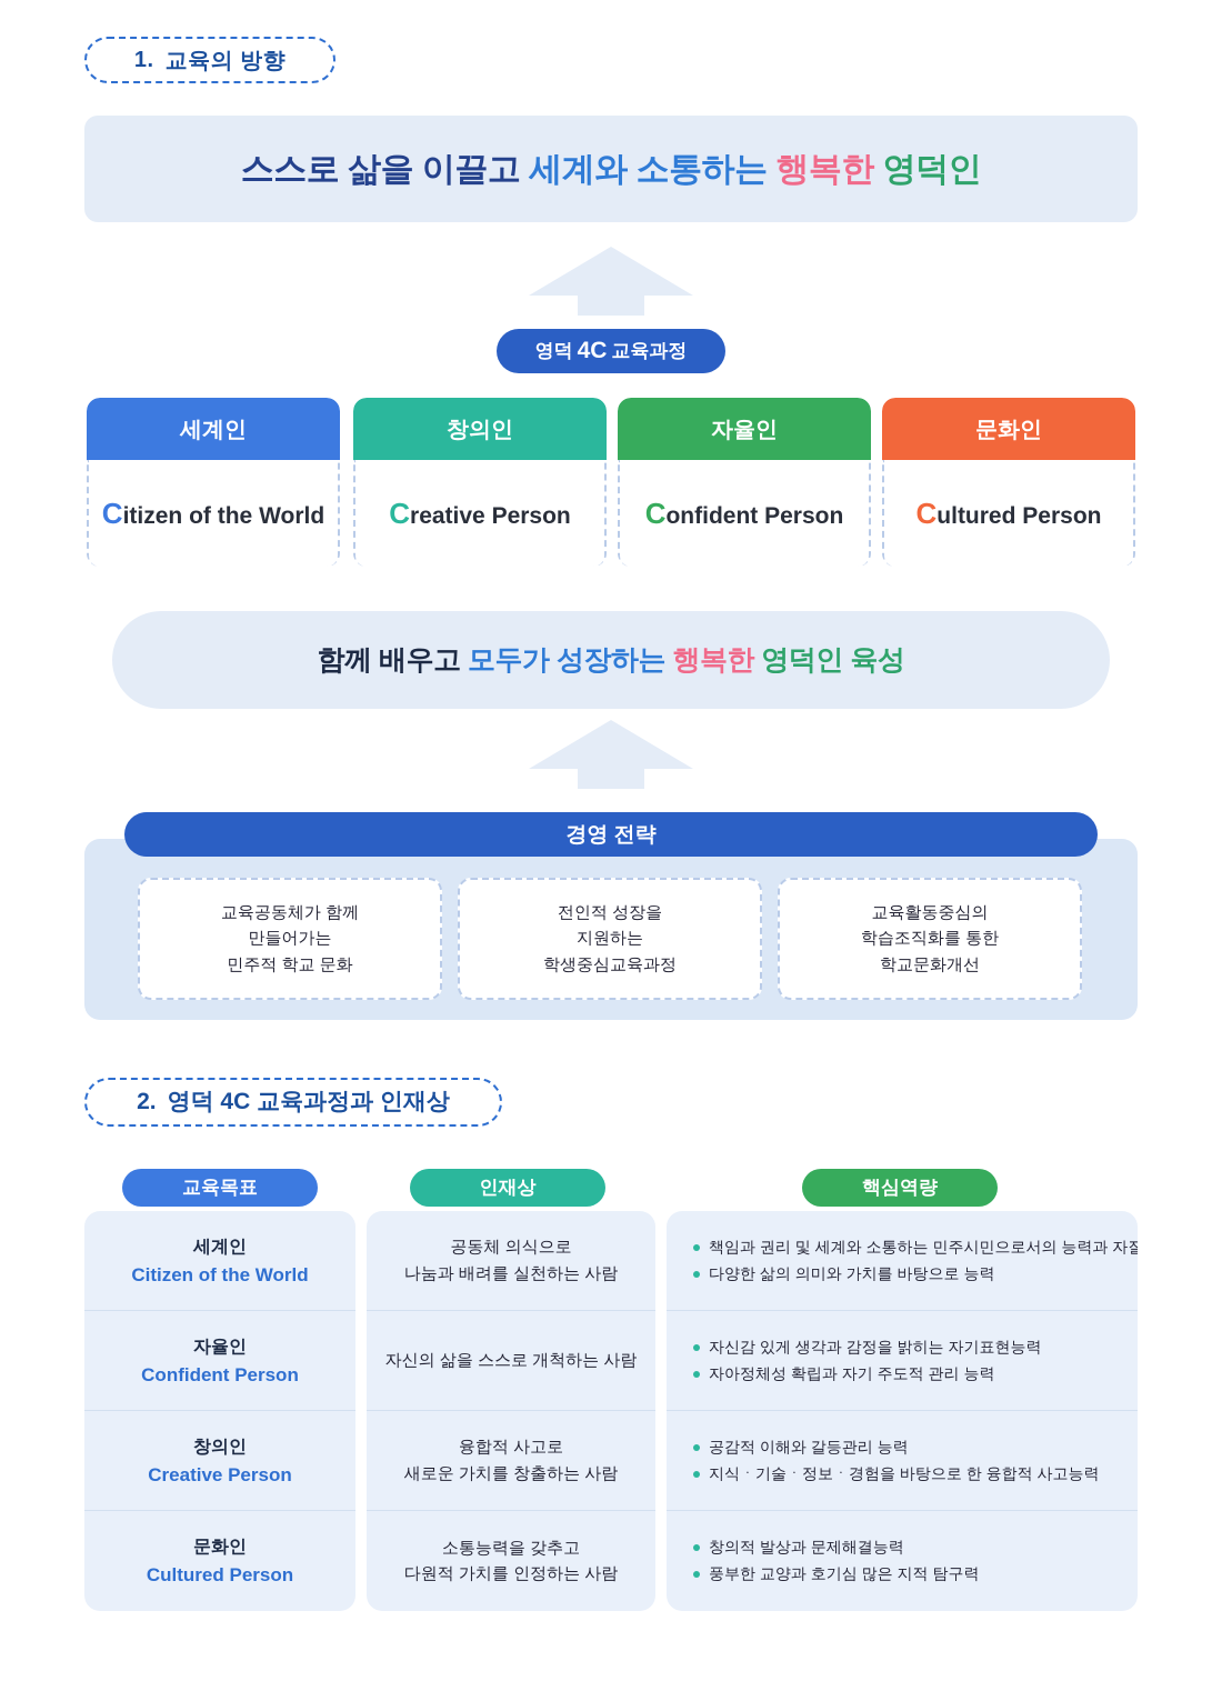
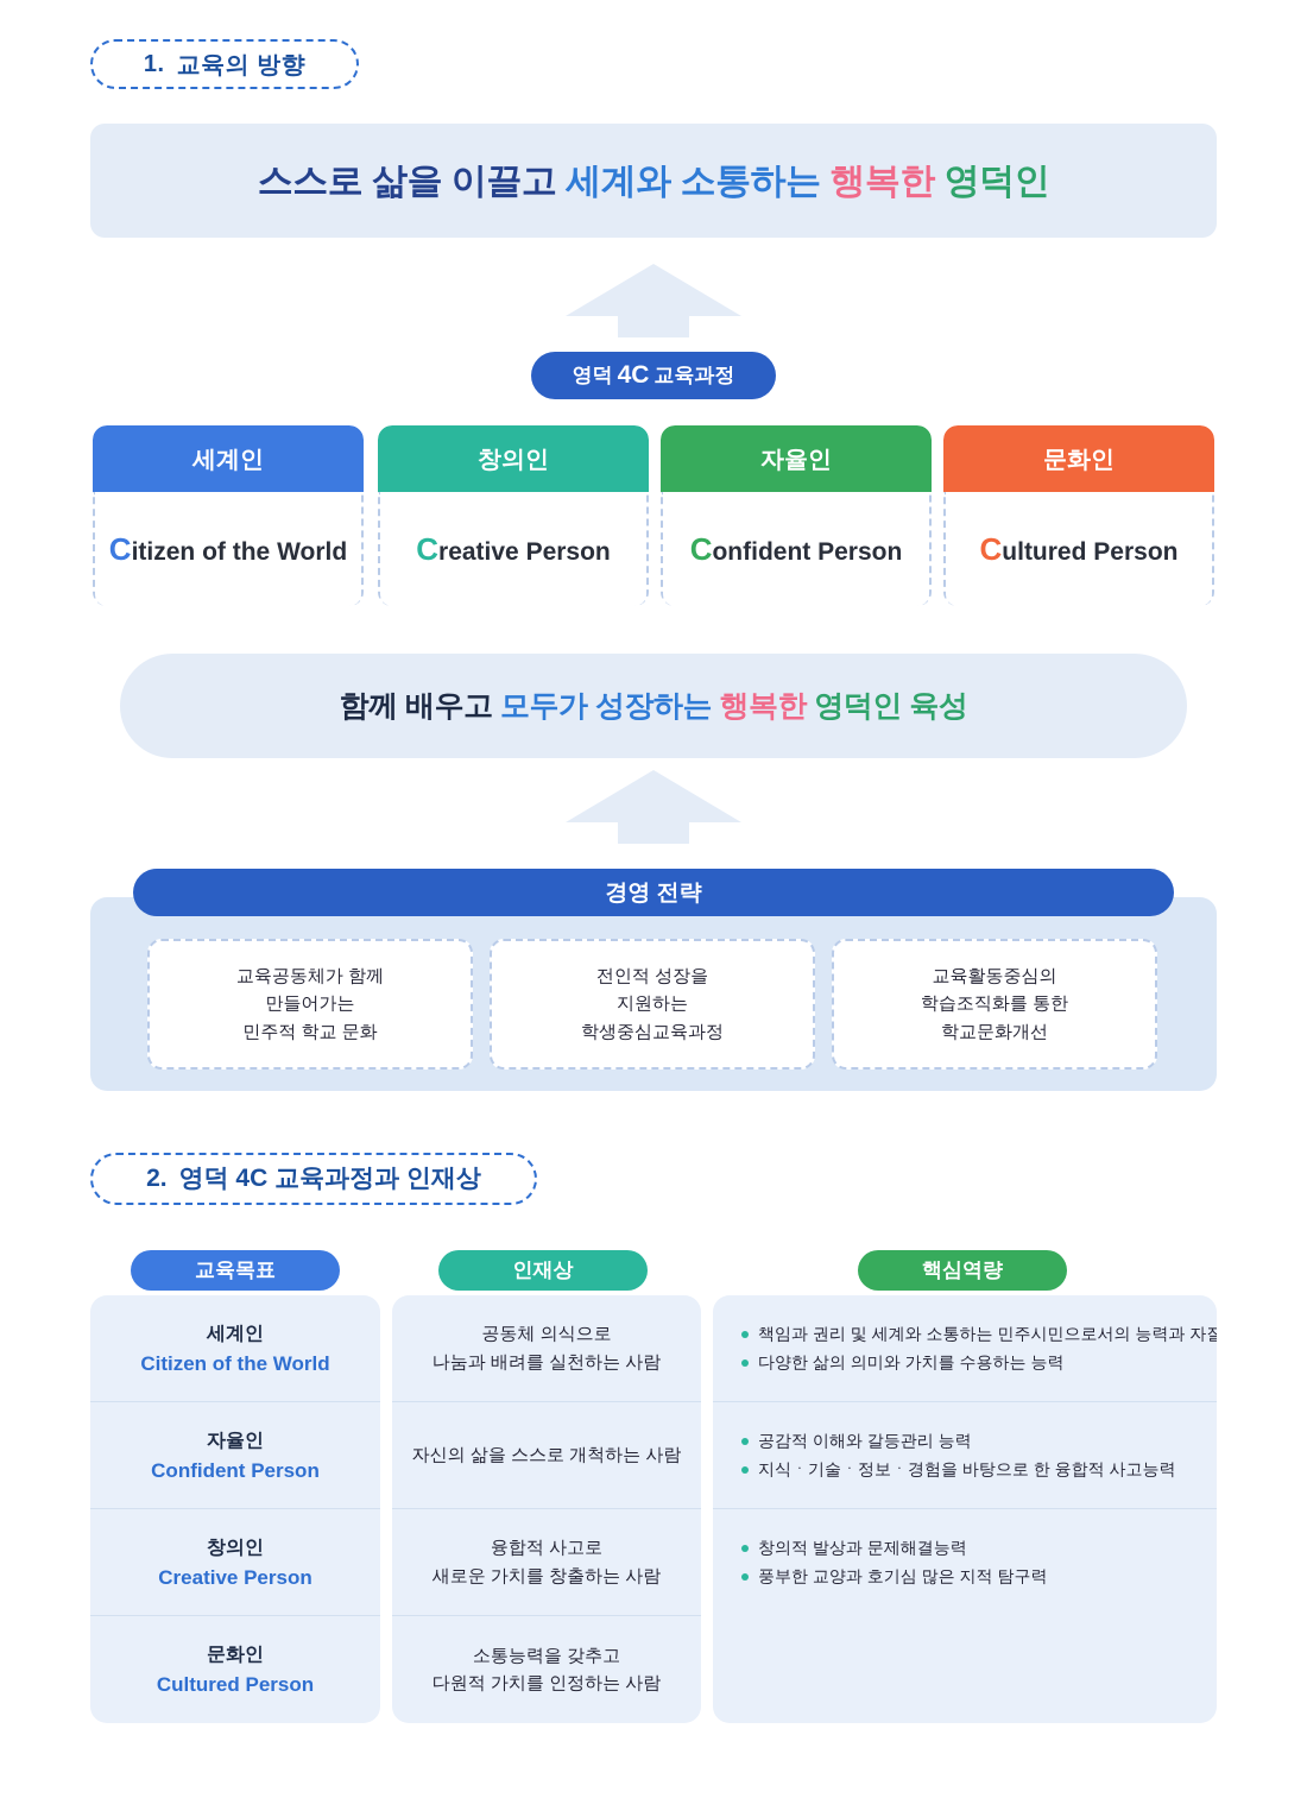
  1.
  교육의 방향
  스스로 삶을 이끌고 세계와 소통하는 행복한 영덕인
  영덕
  4C
  교육과정
  세계인
  Citizen of the World
  창의인
  Creative Person
  자율인
  Confident Person
  문화인
  Cultured Person
  함께 배우고 모두가 성장하는 행복한 영덕인 육성
  경영 전략
  교육공동체가 함께
  만들어가는
  민주적 학교 문화
  전인적 성장을
  지원하는
  학생중심교육과정
  교육활동중심의
  학습조직화를 통한
  학교문화개선
  2.
  영덕 4C 교육과정과 인재상
  교육목표
  인재상
  핵심역량
  세계인
  Citizen of the World
  자율인
  Confident Person
  창의인
  Creative Person
  문화인
  Cultured Person
  공동체 의식으로
  나눔과 배려를 실천하는 사람
  자신의 삶을 스스로 개척하는 사람
  융합적 사고로
  새로운 가치를 창출하는 사람
  소통능력을 갖추고
  다원적 가치를 인정하는 사람
  책임과 권리 및 세계와 소통하는 민주시민으로서의 능력과 자질
- 다양한 삶의 의미와 가치를 바탕으로 능력
+ 다양한 삶의 의미와 가치를 수용하는 능력
- 자신감 있게 생각과 감정을 밝히는 자기표현능력
- 자아정체성 확립과 자기 주도적 관리 능력
  공감적 이해와 갈등관리 능력
  지식ㆍ기술ㆍ정보ㆍ경험을 바탕으로 한 융합적 사고능력
  창의적 발상과 문제해결능력
  풍부한 교양과 호기심 많은 지적 탐구력
